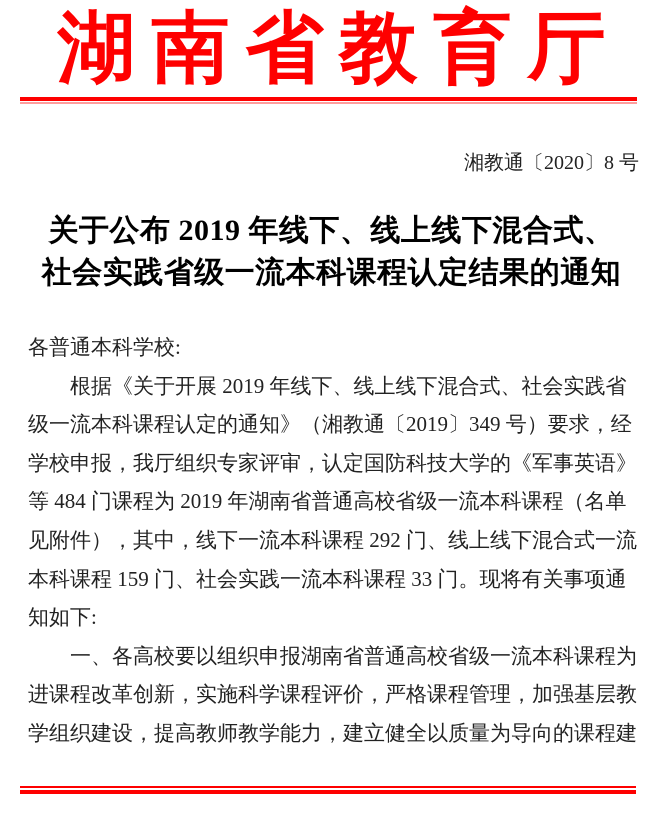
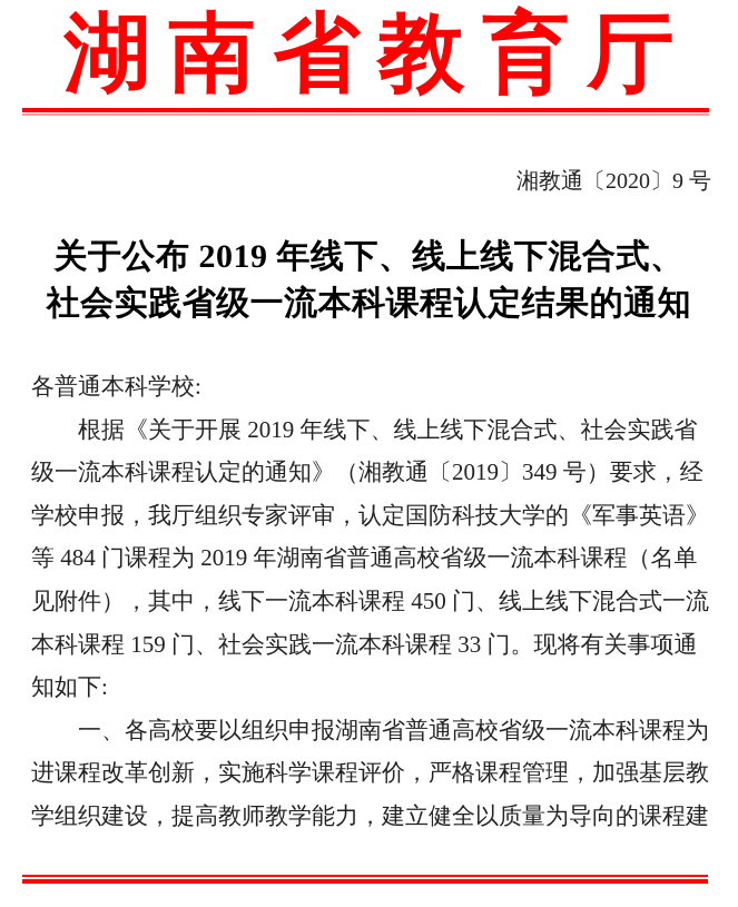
  湖南省教育厅
- 湘教通〔2020〕8 号
+ 湘教通〔2020〕9 号
  关于公布 2019 年线下、线上线下混合式、
  社会实践省级一流本科课程认定结果的通知
  各普通本科学校:
  根据《关于开展 2019 年线下、线上线下混合式、社会实践省
  级一流本科课程认定的通知》（湘教通〔2019〕349 号）要求，经
  学校申报，我厅组织专家评审，认定国防科技大学的《军事英语》
  等 484 门课程为 2019 年湖南省普通高校省级一流本科课程（名单
- 见附件），其中，线下一流本科课程 292 门、线上线下混合式一流
+ 见附件），其中，线下一流本科课程 450 门、线上线下混合式一流
  本科课程 159 门、社会实践一流本科课程 33 门。现将有关事项通
  知如下:
  一、各高校要以组织申报湖南省普通高校省级一流本科课程为
  进课程改革创新，实施科学课程评价，严格课程管理，加强基层教
  学组织建设，提高教师教学能力，建立健全以质量为导向的课程建
